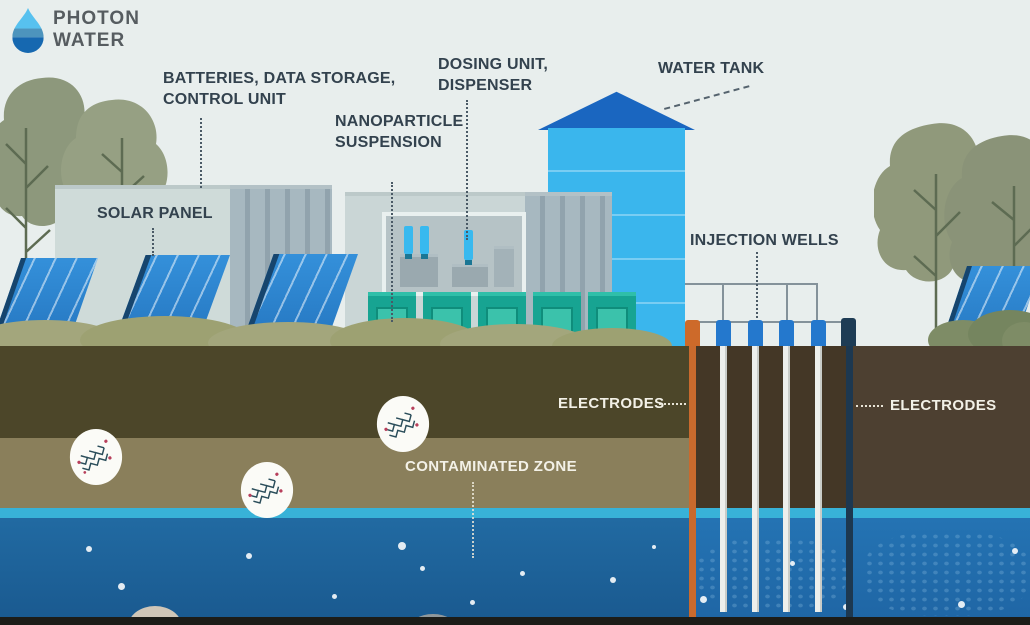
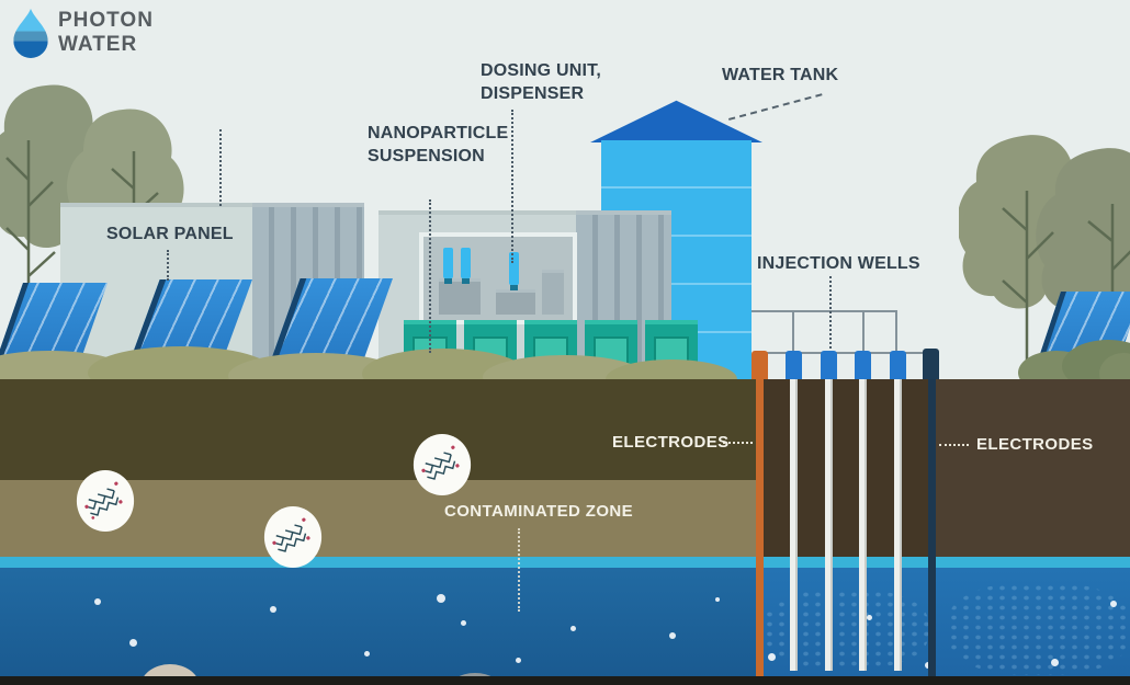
- BATTERIES, DATA STORAGE,
- CONTROL UNIT
  SOLAR PANEL
  NANOPARTICLE
  SUSPENSION
  DOSING UNIT,
  DISPENSER
  WATER TANK
  INJECTION WELLS
  ELECTRODES
  ELECTRODES
  CONTAMINATED ZONE
  PHOTON
  WATER
